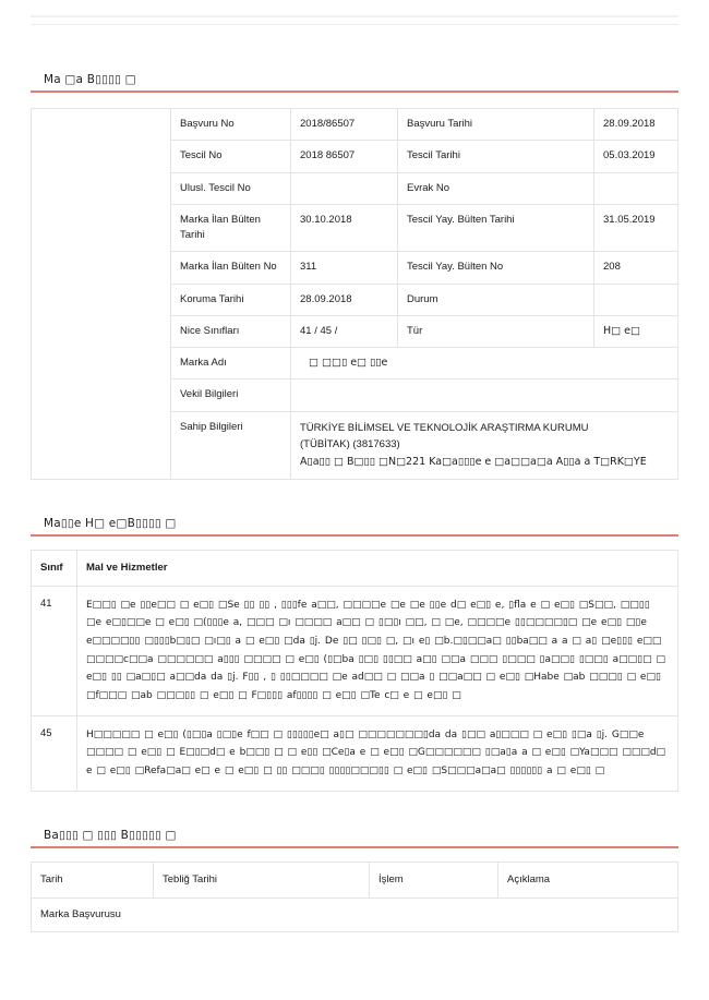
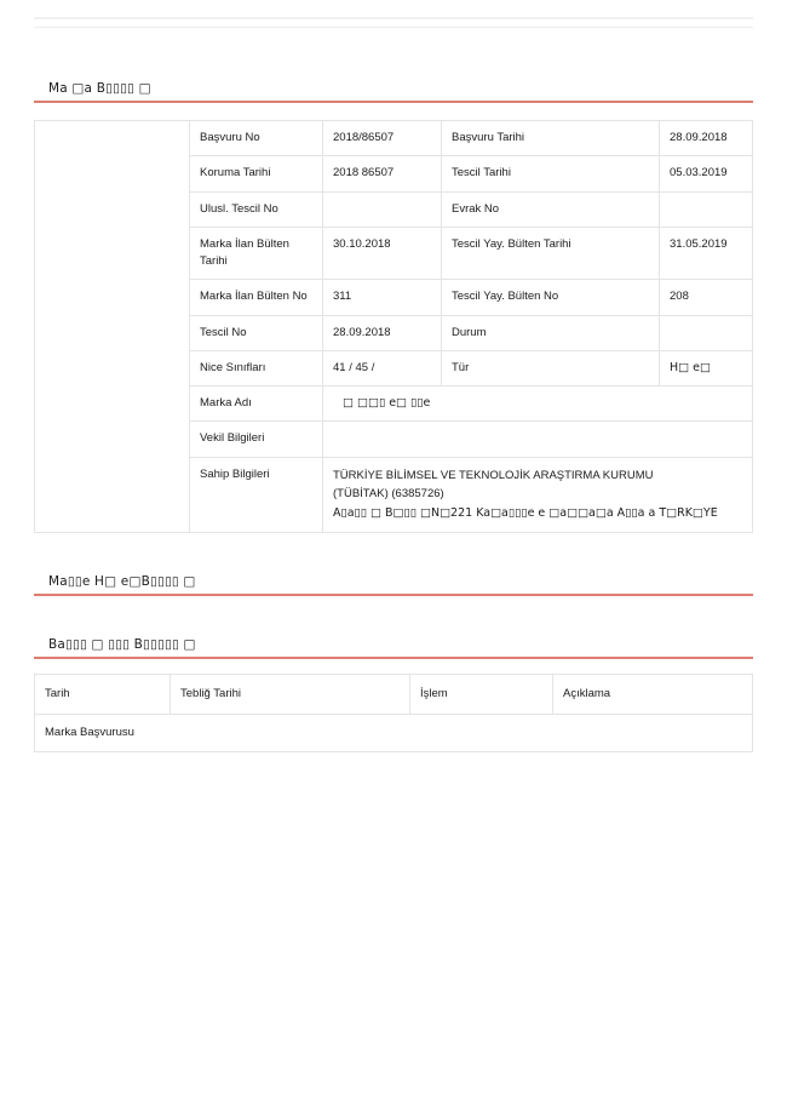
  Ma □a B▯▯▯▯ □
  	Başvuru No	2018/86507	Başvuru Tarihi	28.09.2018
- Tescil No	2018 86507	Tescil Tarihi	05.03.2019
+ Koruma Tarihi	2018 86507	Tescil Tarihi	05.03.2019
  Ulusl. Tescil No		Evrak No
  Marka İlan Bülten Tarihi	30.10.2018	Tescil Yay. Bülten Tarihi	31.05.2019
  Marka İlan Bülten No	311	Tescil Yay. Bülten No	208
- Koruma Tarihi	28.09.2018	Durum
+ Tescil No	28.09.2018	Durum
  Nice Sınıfları	41 / 45 /	Tür	H□ e□
  Marka Adı	□ □□▯ e□ ▯▯e
  Vekil Bilgileri
- Sahip Bilgileri	TÜRKİYE BİLİMSEL VE TEKNOLOJİK ARAŞTIRMA KURUMU (TÜBİTAK) (3817633) A▯a▯▯ □ B□▯▯ □N□221 Ka□a▯▯▯e e □a□□a□a A▯▯a a T□RK□YE
+ Sahip Bilgileri	TÜRKİYE BİLİMSEL VE TEKNOLOJİK ARAŞTIRMA KURUMU (TÜBİTAK) (6385726) A▯a▯▯ □ B□▯▯ □N□221 Ka□a▯▯▯e e □a□□a□a A▯▯a a T□RK□YE
  Ma▯▯e H□ e□B▯▯▯▯ □
- Sınıf	Mal ve Hizmetler
- 41	E□□▯ □e ▯▯e□□ □ e□▯ □Se ▯▯ ▯▯ , ▯▯▯fe a□□, □□□□e □e □e ▯▯e d□ e□▯ e, ▯fla e □ e□▯ □S□□, □□▯▯ □e e□▯□□e □ e□▯ □(▯▯▯e a, □□□ □ı □□□□ a□□ □ ▯□▯ı □□, □ □e, □□□□e ▯▯□□□□▯□ □e e□▯ □▯e e□□□□▯▯ □▯▯▯b□▯□ □ı□▯ a □ e□▯ □da ▯j. De ▯□ ▯□▯ □, □ı e▯ □b.□▯□□a□ ▯▯ba□□ a a □ a▯ □e▯▯▯ e□□ □□□□c□□a □□□□□□ a▯▯▯ □□□□ □ e□▯ (▯□ba ▯□▯ ▯▯□□ a□▯ □□a □□□ ▯□□□ ▯a□□▯ ▯□□▯ a□□▯□ □ e□▯ ▯▯ □a□▯□ a□□da da ▯j. F▯▯ , ▯ ▯▯□□□□ □e ad□□ □ □□a ▯ □□a□□ □ e□▯ □Habe □ab □□□▯ □ e□▯ □f□□□ □ab □□□▯▯ □ e□▯ □ F□▯▯▯ af▯▯▯▯ □ e□▯ □Te c□ e □ e□▯ □
- 45	H□□□□□ □ e□▯ (▯□▯a ▯□▯e f□□ □ ▯▯▯▯▯e□ a▯□ □□□□□□□▯da da ▯□□ a▯□□□ □ e□▯ ▯□a ▯j. G□□e □□□□ □ e□▯ □ E□▯□d□ e b□□▯ □ □ e▯▯ □Ce▯a e □ e□▯ □G□□□□□□ ▯□a▯a a □ e□▯ □Ya□□□ □□□d□ e □ e□▯ □Refa□a□ e□ e □ e□▯ □ ▯▯ □□□▯ ▯▯▯▯□□□▯▯ □ e□▯ □S□□□a□a□ ▯▯▯▯▯▯ a □ e□▯ □
  Ba▯▯▯ □ ▯▯▯ B▯▯▯▯▯ □
  Tarih	Tebliğ Tarihi	İşlem	Açıklama
  Marka Başvurusu
